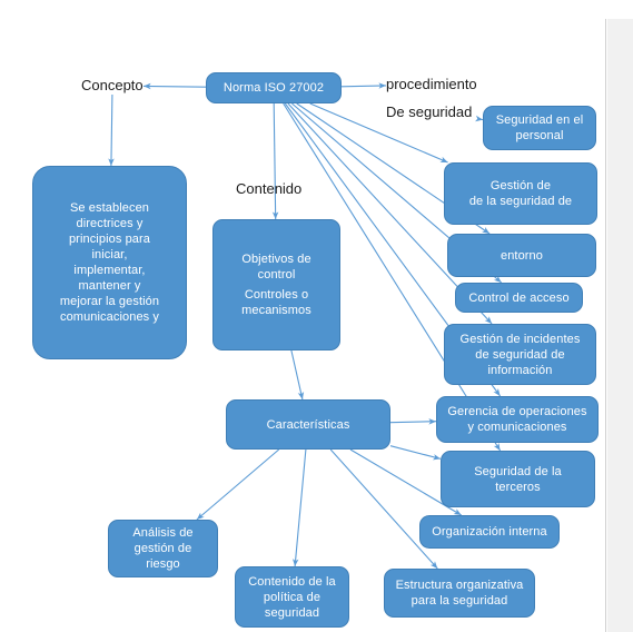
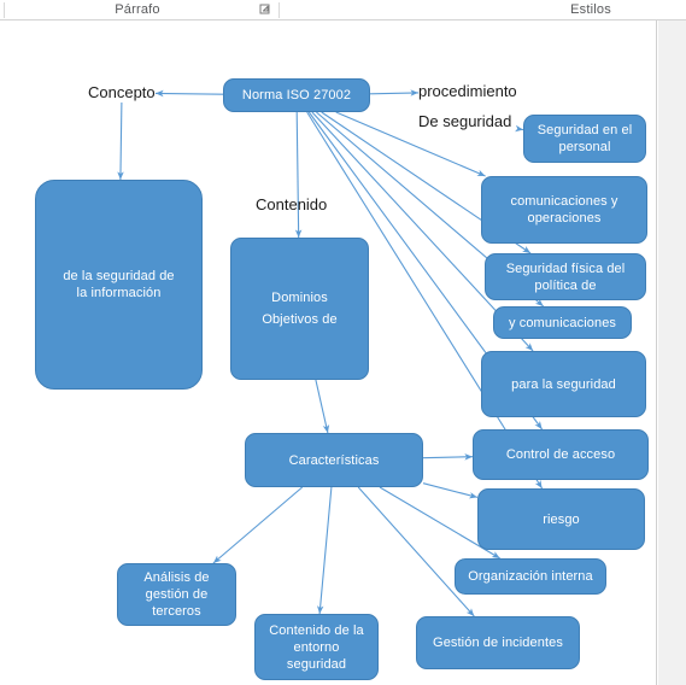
+ Párrafo
+ Estilos
  Concepto
  procedimiento
  De seguridad
  Contenido
  Norma ISO 27002
- Se establecen
- directrices y
- principios para
- iniciar,
- implementar,
- mantener y
- mejorar la gestión
- comunicaciones y
+ de la seguridad de
+ la información
+ Dominios
  Objetivos de
- control
- Controles o
- mecanismos
  Características
  Seguridad en el
  personal
- Gestión de
- de la seguridad de
+ comunicaciones y
+ operaciones
+ Seguridad física del
- entorno
+ política de
- Control de acceso
+ y comunicaciones
- Gestión de incidentes
+ para la seguridad
- de seguridad de
- información
- Gerencia de operaciones
- y comunicaciones
+ Control de acceso
- Seguridad de la
- terceros
+ riesgo
  Organización interna
- Estructura organizativa
- para la seguridad
+ Gestión de incidentes
  Análisis de
  gestión de
- riesgo
+ terceros
  Contenido de la
- política de
+ entorno
  seguridad
